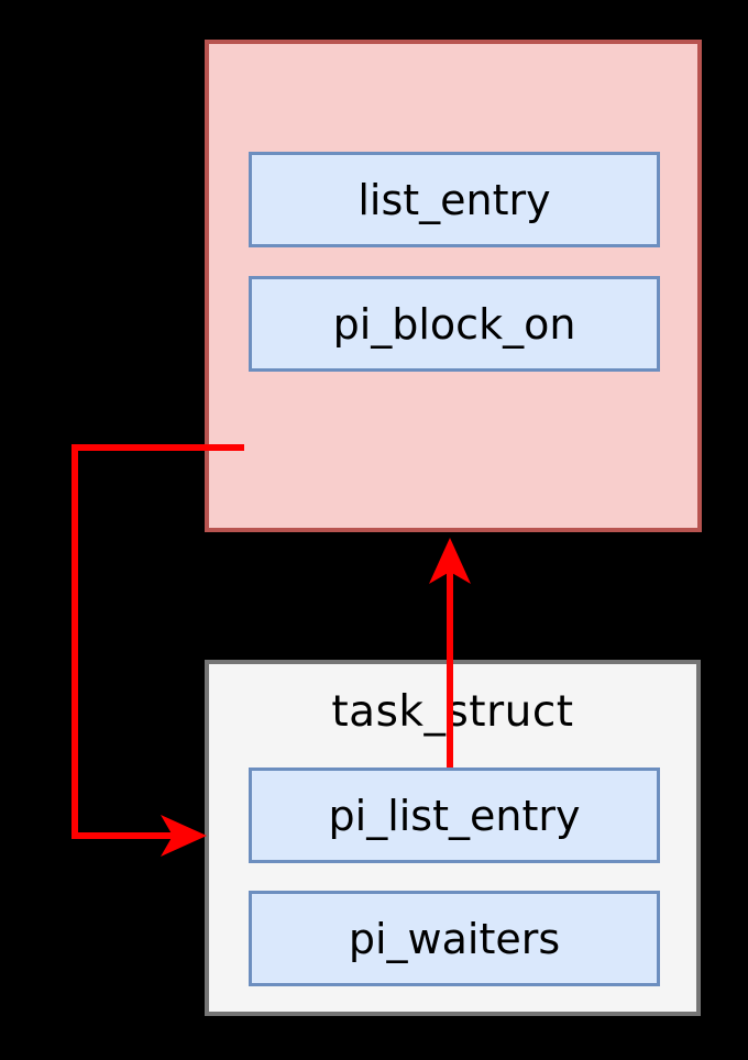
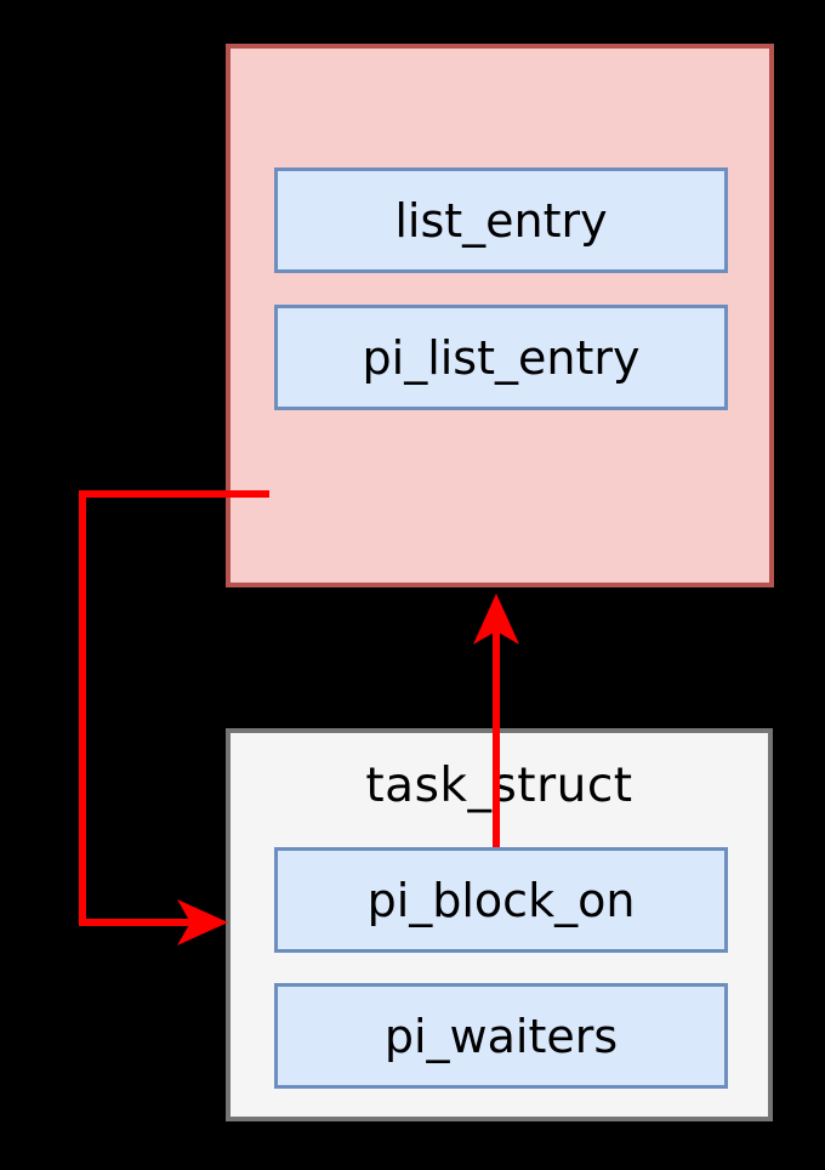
  list_entry
- pi_block_on
+ pi_list_entry
  task_struct
- pi_list_entry
+ pi_block_on
  pi_waiters
